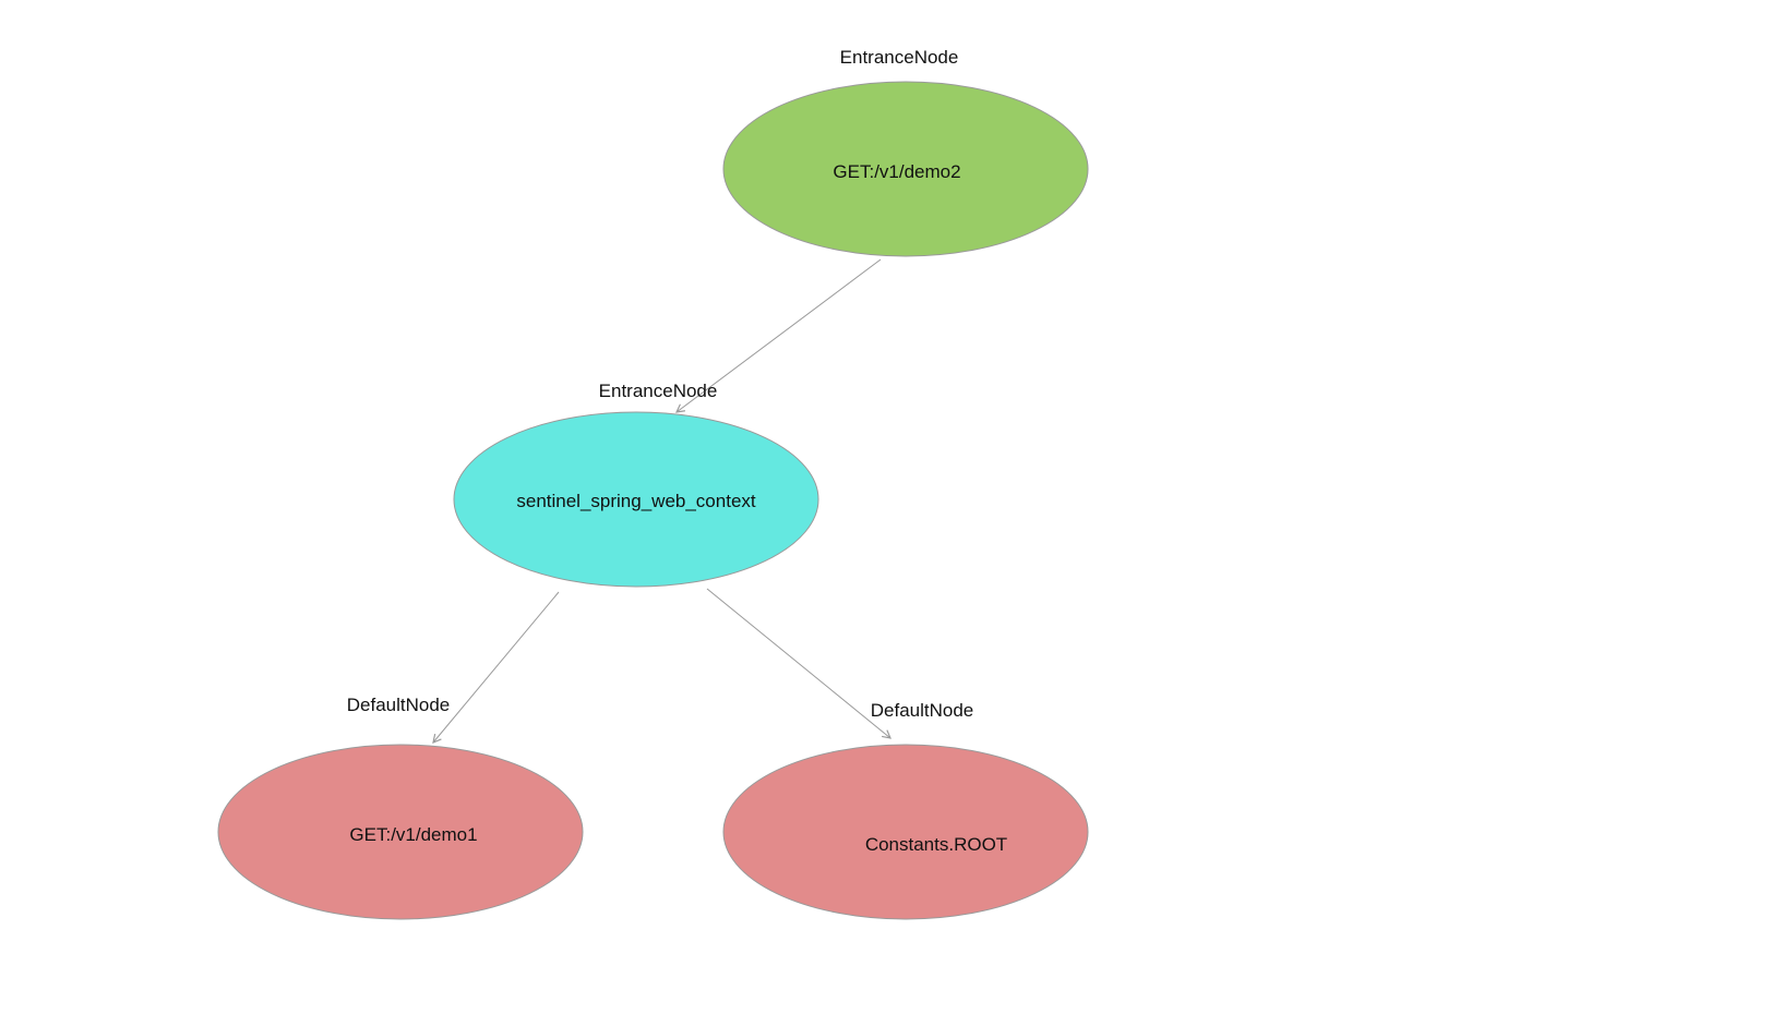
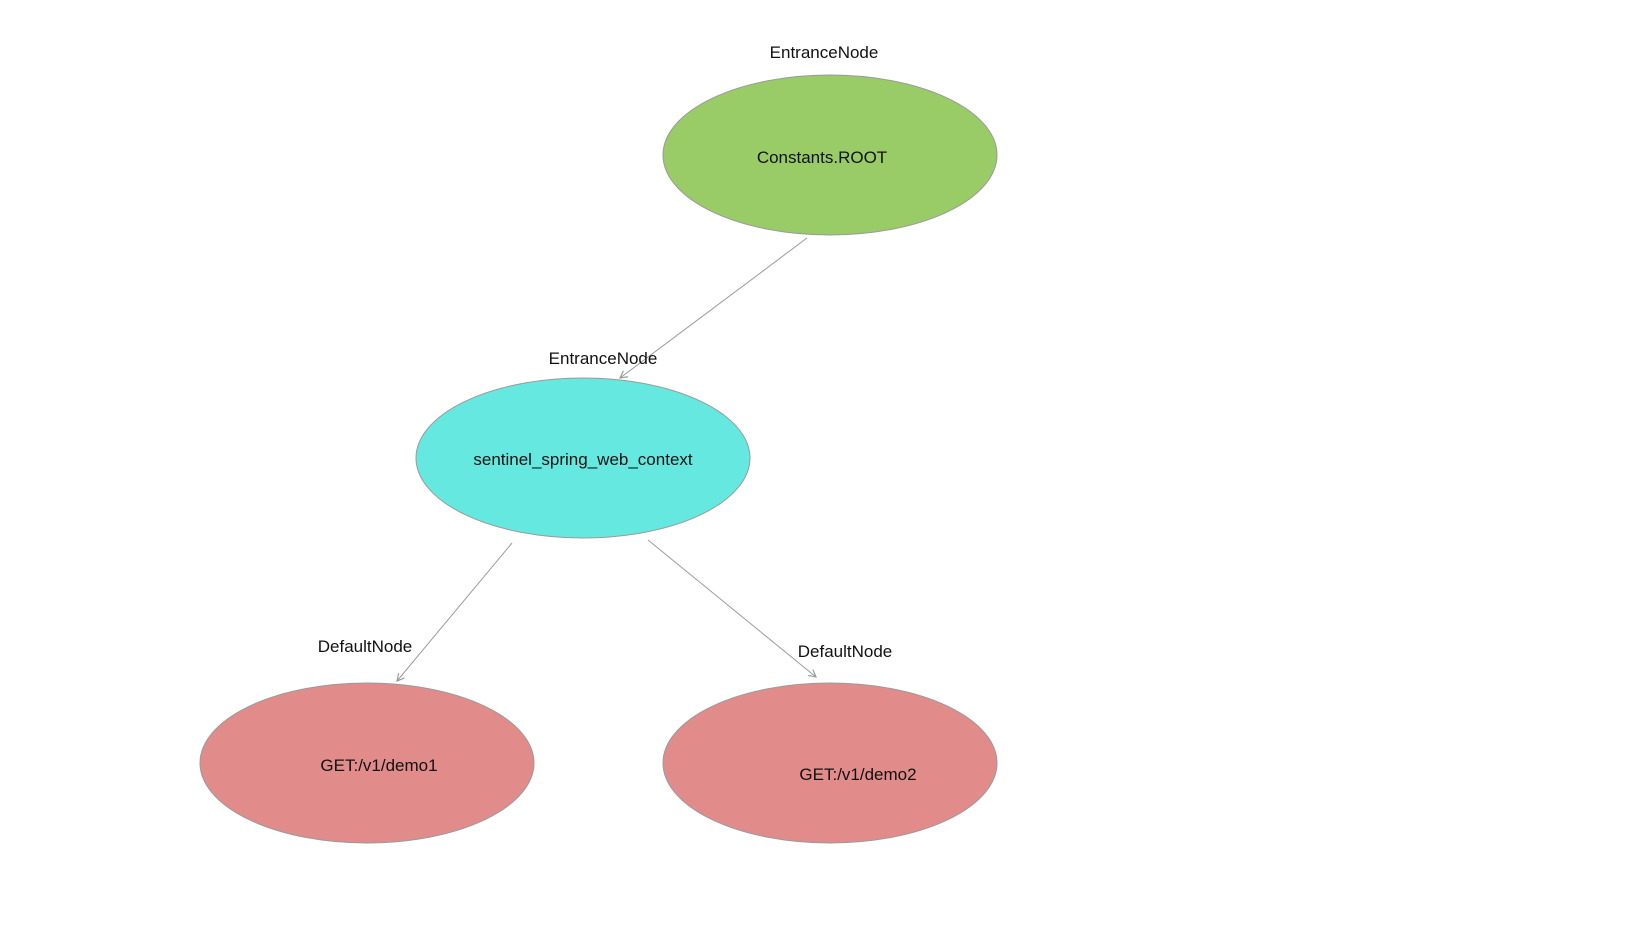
  EntranceNode
- GET:/v1/demo2
+ Constants.ROOT
  EntranceNode
  sentinel_spring_web_context
  DefaultNode
  GET:/v1/demo1
  DefaultNode
- Constants.ROOT
+ GET:/v1/demo2
